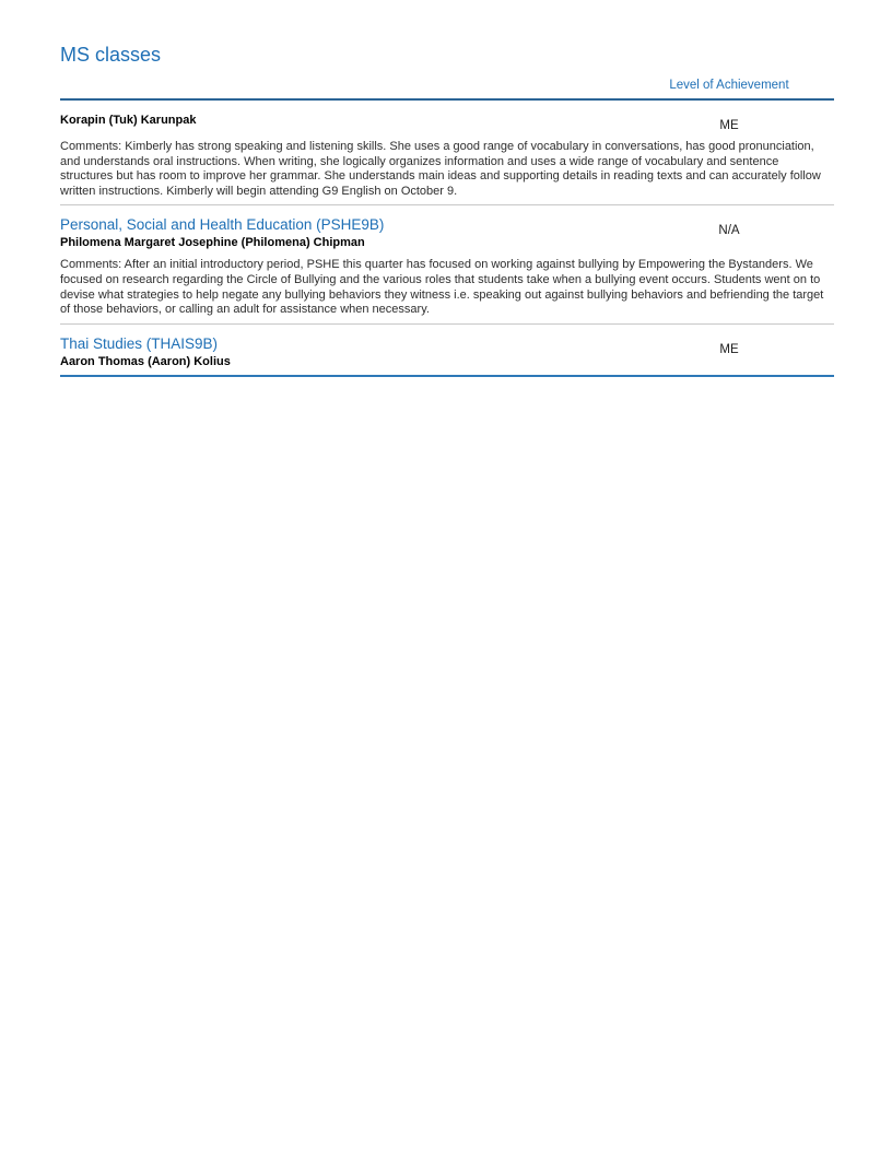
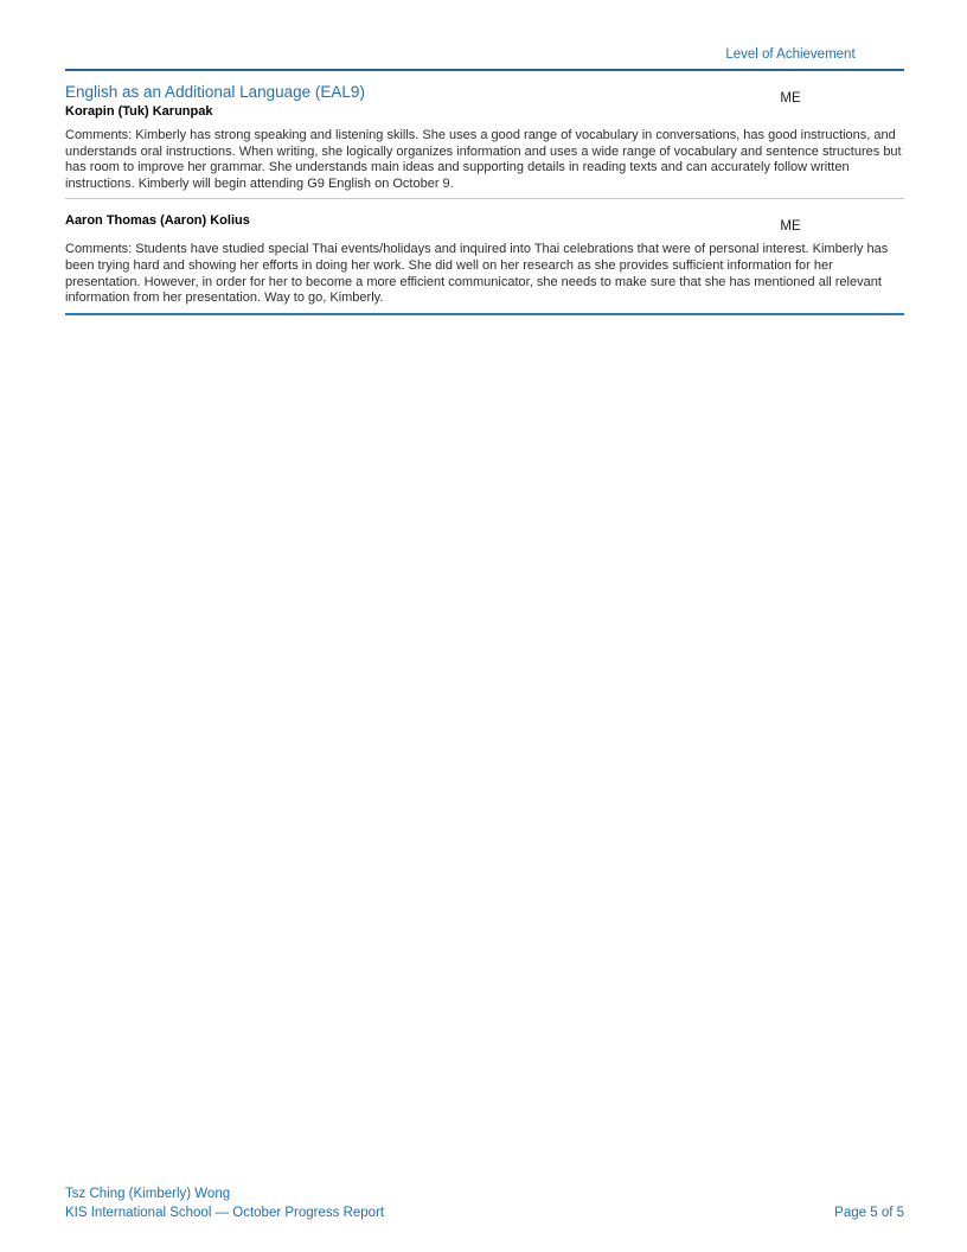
- MS classes
  Level of Achievement
+ English as an Additional Language (EAL9)
  Korapin (Tuk) Karunpak
  ME
- Comments: Kimberly has strong speaking and listening skills. She uses a good range of vocabulary in conversations, has good pronunciation, and understands oral instructions. When writing, she logically organizes information and uses a wide range of vocabulary and sentence structures but has room to improve her grammar. She understands main ideas and supporting details in reading texts and can accurately follow written instructions. Kimberly will begin attending G9 English on October 9.
+ Comments: Kimberly has strong speaking and listening skills. She uses a good range of vocabulary in conversations, has good instructions, and understands oral instructions. When writing, she logically organizes information and uses a wide range of vocabulary and sentence structures but has room to improve her grammar. She understands main ideas and supporting details in reading texts and can accurately follow written instructions. Kimberly will begin attending G9 English on October 9.
- Personal, Social and Health Education (PSHE9B)
- Philomena Margaret Josephine (Philomena) Chipman
- N/A
- Comments: After an initial introductory period, PSHE this quarter has focused on working against bullying by Empowering the Bystanders. We focused on research regarding the Circle of Bullying and the various roles that students take when a bullying event occurs. Students went on to devise what strategies to help negate any bullying behaviors they witness i.e. speaking out against bullying behaviors and befriending the target of those behaviors, or calling an adult for assistance when necessary.
- Thai Studies (THAIS9B)
  Aaron Thomas (Aaron) Kolius
  ME
+ Comments: Students have studied special Thai events/holidays and inquired into Thai celebrations that were of personal interest. Kimberly has been trying hard and showing her efforts in doing her work. She did well on her research as she provides sufficient information for her presentation. However, in order for her to become a more efficient communicator, she needs to make sure that she has mentioned all relevant information from her presentation. Way to go, Kimberly.
+ Tsz Ching (Kimberly) Wong
+ KIS International School — October Progress Report
+ Page 5 of 5
